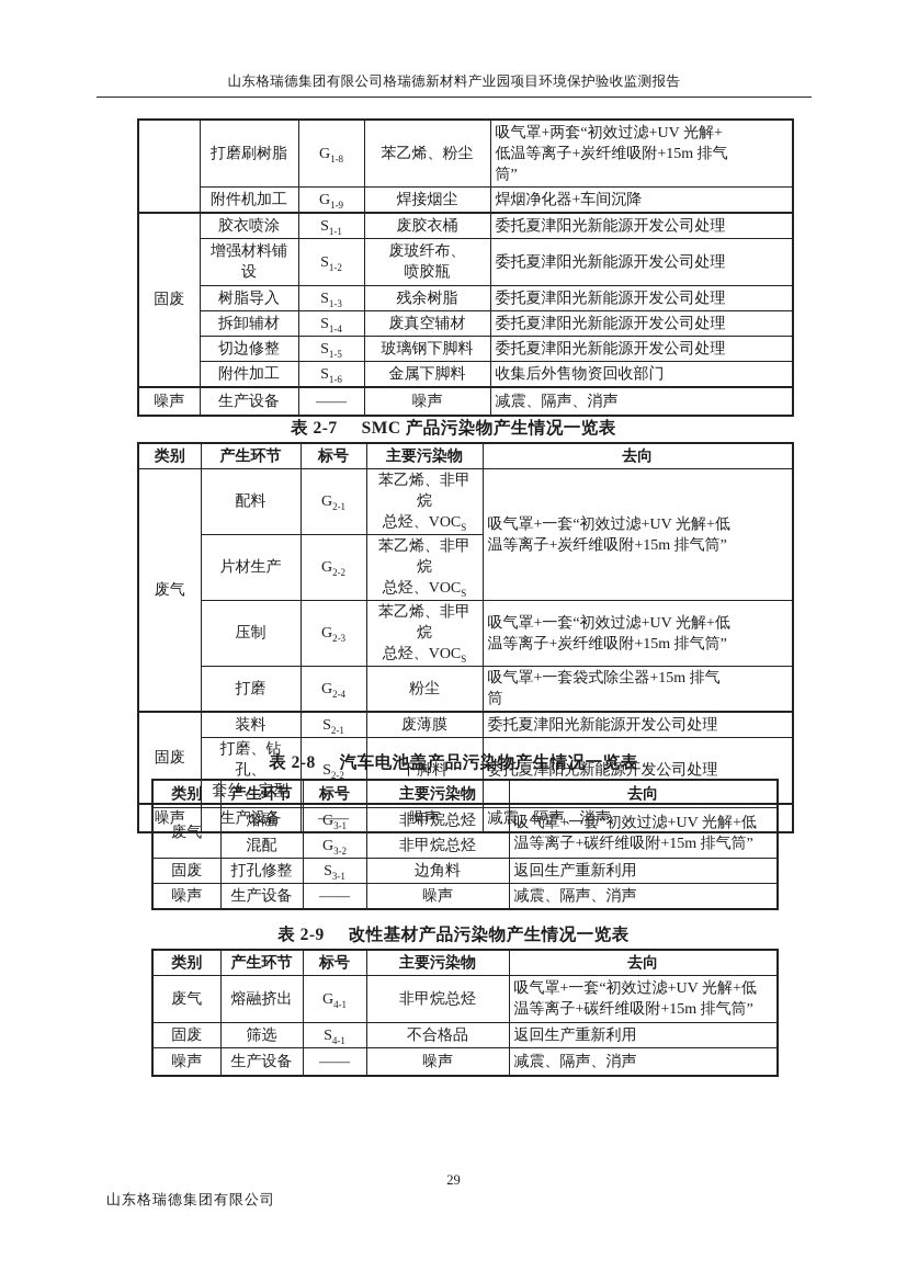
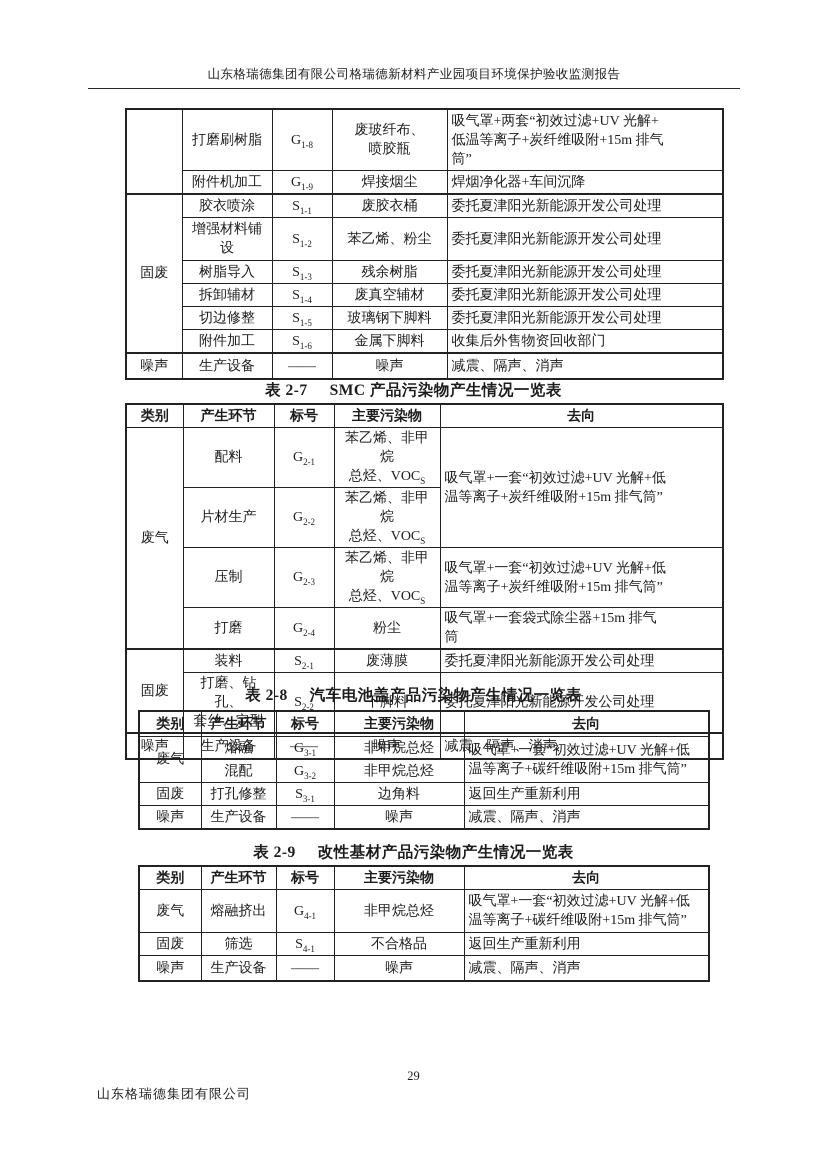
  山东格瑞德集团有限公司格瑞德新材料产业园项目环境保护验收监测报告
- 	打磨刷树脂	G1-8	苯乙烯、粉尘	吸气罩+两套“初效过滤+UV 光解+ 低温等离子+炭纤维吸附+15m 排气 筒”
+ 	打磨刷树脂	G1-8	废玻纤布、 喷胶瓶	吸气罩+两套“初效过滤+UV 光解+ 低温等离子+炭纤维吸附+15m 排气 筒”
  附件机加工	G1-9	焊接烟尘	焊烟净化器+车间沉降
  固废	胶衣喷涂	S1-1	废胶衣桶	委托夏津阳光新能源开发公司处理
- 增强材料铺设	S1-2	废玻纤布、 喷胶瓶	委托夏津阳光新能源开发公司处理
+ 增强材料铺设	S1-2	苯乙烯、粉尘	委托夏津阳光新能源开发公司处理
  树脂导入	S1-3	残余树脂	委托夏津阳光新能源开发公司处理
  拆卸辅材	S1-4	废真空辅材	委托夏津阳光新能源开发公司处理
  切边修整	S1-5	玻璃钢下脚料	委托夏津阳光新能源开发公司处理
  附件加工	S1-6	金属下脚料	收集后外售物资回收部门
  噪声	生产设备	——	噪声	减震、隔声、消声
  表 2-7 SMC 产品污染物产生情况一览表
  类别	产生环节	标号	主要污染物	去向
  废气	配料	G2-1	苯乙烯、非甲烷 总烃、VOCS	吸气罩+一套“初效过滤+UV 光解+低 温等离子+炭纤维吸附+15m 排气筒”
  片材生产	G2-2	苯乙烯、非甲烷 总烃、VOCS
  压制	G2-3	苯乙烯、非甲烷 总烃、VOCS	吸气罩+一套“初效过滤+UV 光解+低 温等离子+炭纤维吸附+15m 排气筒”
  打磨	G2-4	粉尘	吸气罩+一套袋式除尘器+15m 排气 筒
  固废	装料	S2-1	废薄膜	委托夏津阳光新能源开发公司处理
  打磨、钻孔、 套丝、定型	S2-2	下脚料	委托夏津阳光新能源开发公司处理
  噪声	生产设备	——	噪声	减震、隔声、消声
  表 2-8 汽车电池盖产品污染物产生情况一览表
  类别	产生环节	标号	主要污染物	去向
  废气	熔融	G3-1	非甲烷总烃	吸气罩+一套“初效过滤+UV 光解+低 温等离子+碳纤维吸附+15m 排气筒”
  混配	G3-2	非甲烷总烃
  固废	打孔修整	S3-1	边角料	返回生产重新利用
  噪声	生产设备	——	噪声	减震、隔声、消声
  表 2-9 改性基材产品污染物产生情况一览表
  类别	产生环节	标号	主要污染物	去向
  废气	熔融挤出	G4-1	非甲烷总烃	吸气罩+一套“初效过滤+UV 光解+低 温等离子+碳纤维吸附+15m 排气筒”
  固废	筛选	S4-1	不合格品	返回生产重新利用
  噪声	生产设备	——	噪声	减震、隔声、消声
  29
  山东格瑞德集团有限公司
